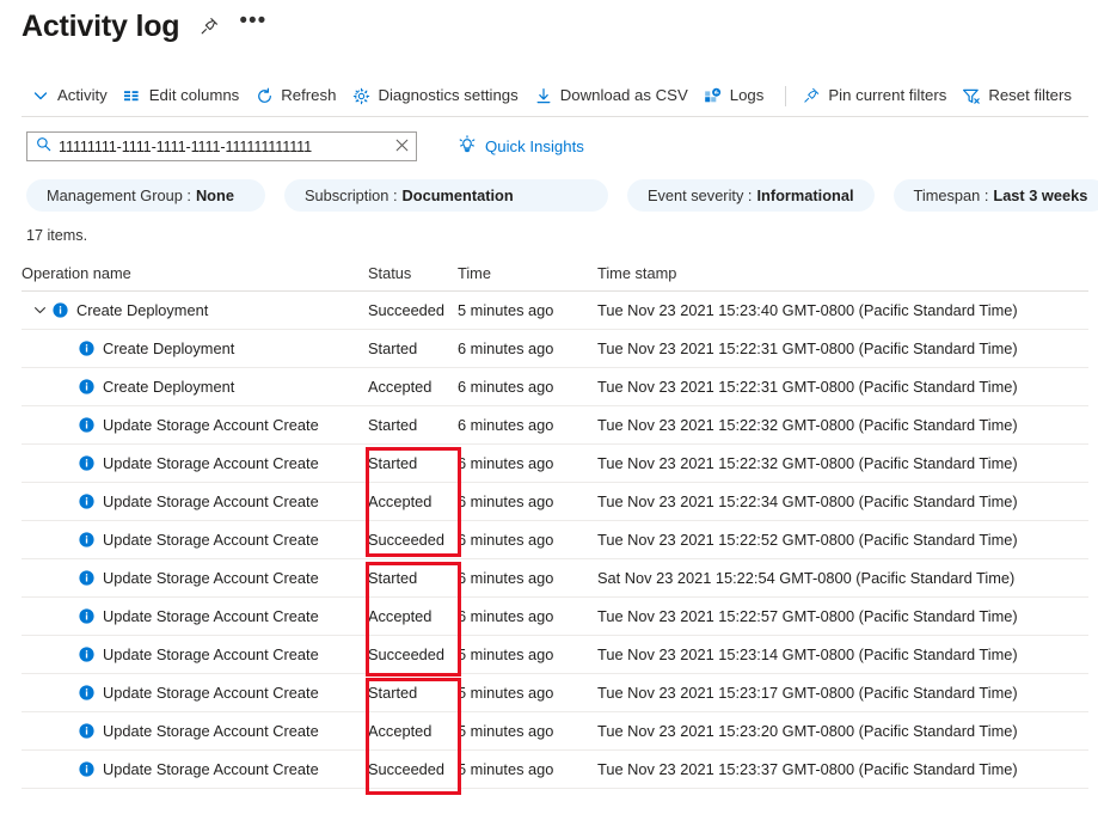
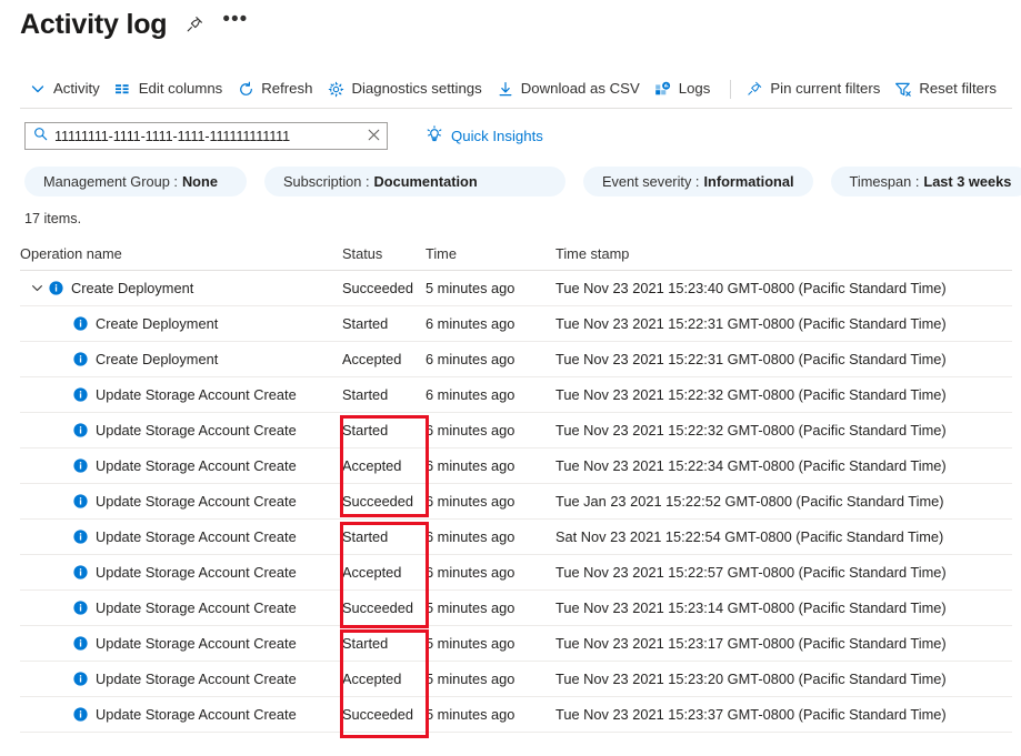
  Activity log
  •••
  Activity
  Edit columns
  Refresh
  Diagnostics settings
  Download as CSV
  Logs
  Pin current filters
  Reset filters
  11111111-1111-1111-1111-111111111111
  Quick Insights
  Management Group :
  None
  Subscription :
  Documentation
  Event severity :
  Informational
  Timespan :
  Last 3 weeks
  17 items.
  Operation name
  Status
  Time
  Time stamp
  Create Deployment
  Succeeded
  5 minutes ago
  Tue Nov 23 2021 15:23:40 GMT-0800 (Pacific Standard Time)
  Create Deployment
  Started
  6 minutes ago
  Tue Nov 23 2021 15:22:31 GMT-0800 (Pacific Standard Time)
  Create Deployment
  Accepted
  6 minutes ago
  Tue Nov 23 2021 15:22:31 GMT-0800 (Pacific Standard Time)
  Update Storage Account Create
  Started
  6 minutes ago
  Tue Nov 23 2021 15:22:32 GMT-0800 (Pacific Standard Time)
  Update Storage Account Create
  Started
  6 minutes ago
  Tue Nov 23 2021 15:22:32 GMT-0800 (Pacific Standard Time)
  Update Storage Account Create
  Accepted
  6 minutes ago
  Tue Nov 23 2021 15:22:34 GMT-0800 (Pacific Standard Time)
  Update Storage Account Create
  Succeeded
  6 minutes ago
- Tue Nov 23 2021 15:22:52 GMT-0800 (Pacific Standard Time)
+ Tue Jan 23 2021 15:22:52 GMT-0800 (Pacific Standard Time)
  Update Storage Account Create
  Started
  6 minutes ago
  Sat Nov 23 2021 15:22:54 GMT-0800 (Pacific Standard Time)
  Update Storage Account Create
  Accepted
  6 minutes ago
  Tue Nov 23 2021 15:22:57 GMT-0800 (Pacific Standard Time)
  Update Storage Account Create
  Succeeded
  5 minutes ago
  Tue Nov 23 2021 15:23:14 GMT-0800 (Pacific Standard Time)
  Update Storage Account Create
  Started
  5 minutes ago
  Tue Nov 23 2021 15:23:17 GMT-0800 (Pacific Standard Time)
  Update Storage Account Create
  Accepted
  5 minutes ago
  Tue Nov 23 2021 15:23:20 GMT-0800 (Pacific Standard Time)
  Update Storage Account Create
  Succeeded
  5 minutes ago
  Tue Nov 23 2021 15:23:37 GMT-0800 (Pacific Standard Time)
